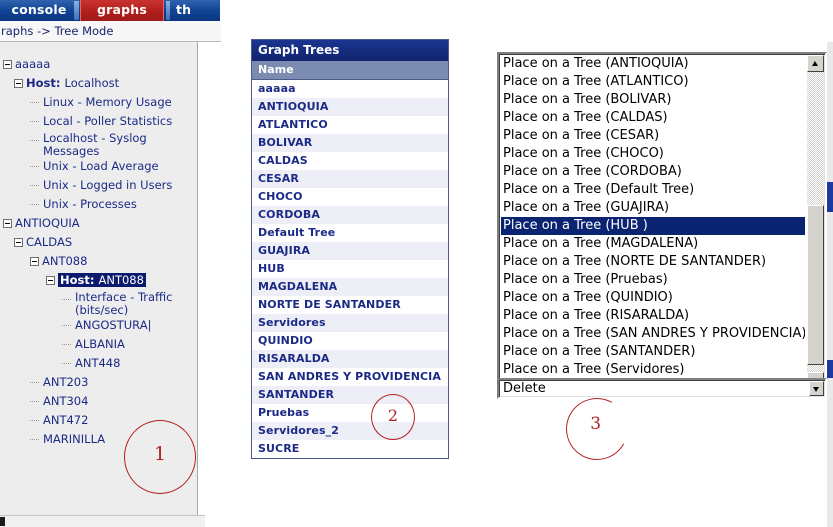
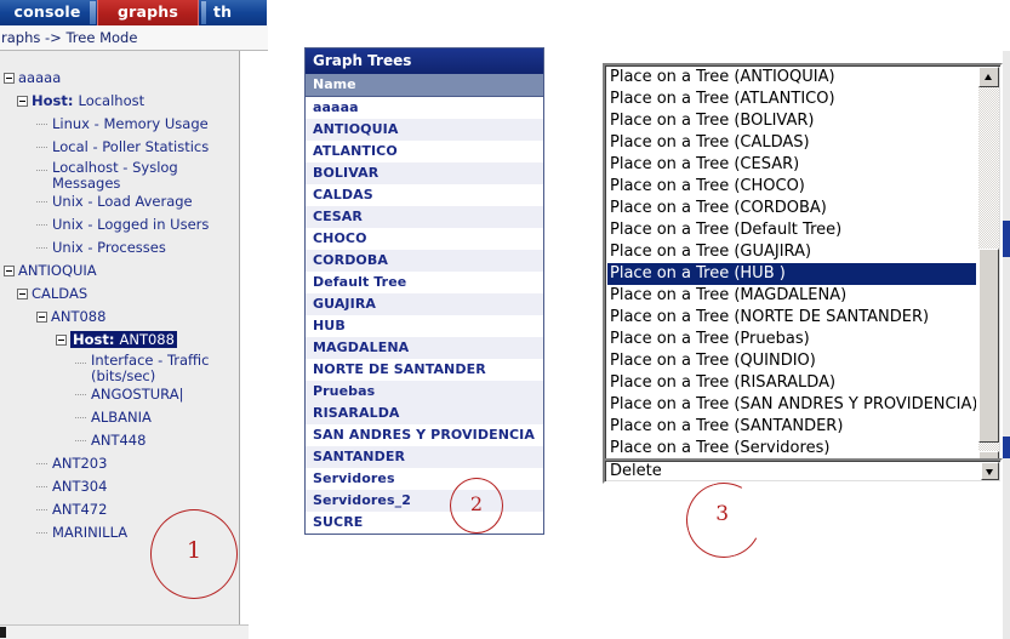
  console
  graphs
  th
  raphs -> Tree Mode
  aaaaa
  Host: Localhost
  Linux - Memory Usage
  Local - Poller Statistics
  Localhost - Syslog Messages
  Unix - Load Average
  Unix - Logged in Users
  Unix - Processes
  ANTIOQUIA
  CALDAS
  ANT088
  Host: ANT088
  Interface - Traffic (bits/sec)
  ANGOSTURA|
  ALBANIA
  ANT448
  ANT203
  ANT304
  ANT472
  MARINILLA
  Graph Trees
  Name
  aaaaa
  ANTIOQUIA
  ATLANTICO
  BOLIVAR
  CALDAS
  CESAR
  CHOCO
  CORDOBA
  Default Tree
  GUAJIRA
  HUB
  MAGDALENA
  NORTE DE SANTANDER
- Servidores
+ Pruebas
- QUINDIO
  RISARALDA
  SAN ANDRES Y PROVIDENCIA
  SANTANDER
- Pruebas
+ Servidores
  Servidores_2
  SUCRE
  Place on a Tree (ANTIOQUIA)
  Place on a Tree (ATLANTICO)
  Place on a Tree (BOLIVAR)
  Place on a Tree (CALDAS)
  Place on a Tree (CESAR)
  Place on a Tree (CHOCO)
  Place on a Tree (CORDOBA)
  Place on a Tree (Default Tree)
  Place on a Tree (GUAJIRA)
  Place on a Tree (HUB )
  Place on a Tree (MAGDALENA)
  Place on a Tree (NORTE DE SANTANDER)
  Place on a Tree (Pruebas)
  Place on a Tree (QUINDIO)
  Place on a Tree (RISARALDA)
  Place on a Tree (SAN ANDRES Y PROVIDENCIA)
  Place on a Tree (SANTANDER)
  Place on a Tree (Servidores)
  Delete
  1
  2
